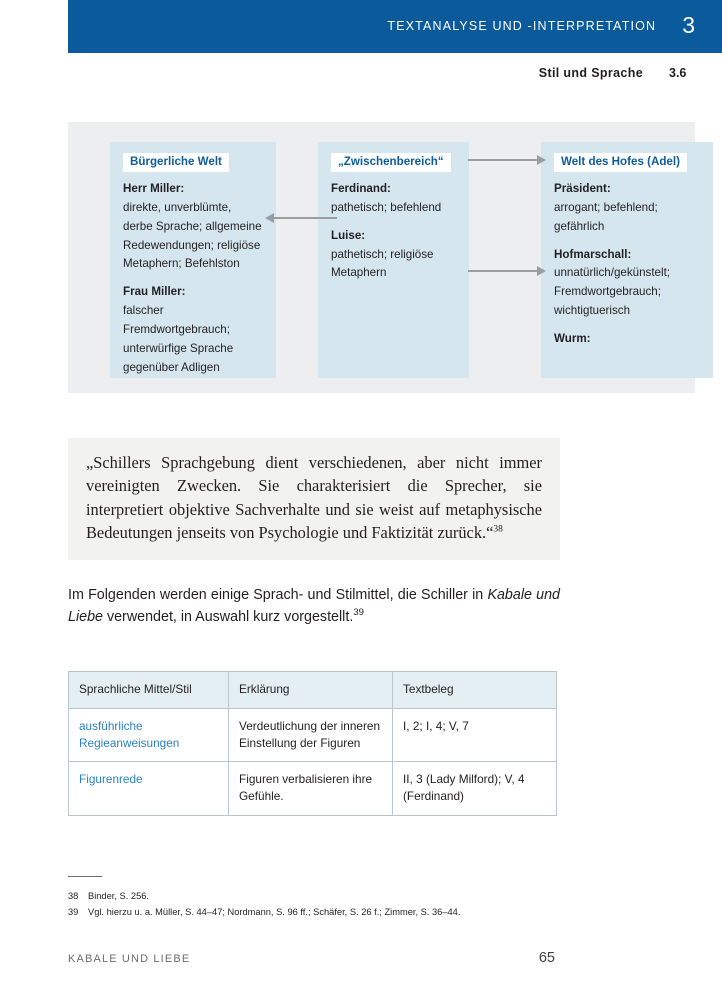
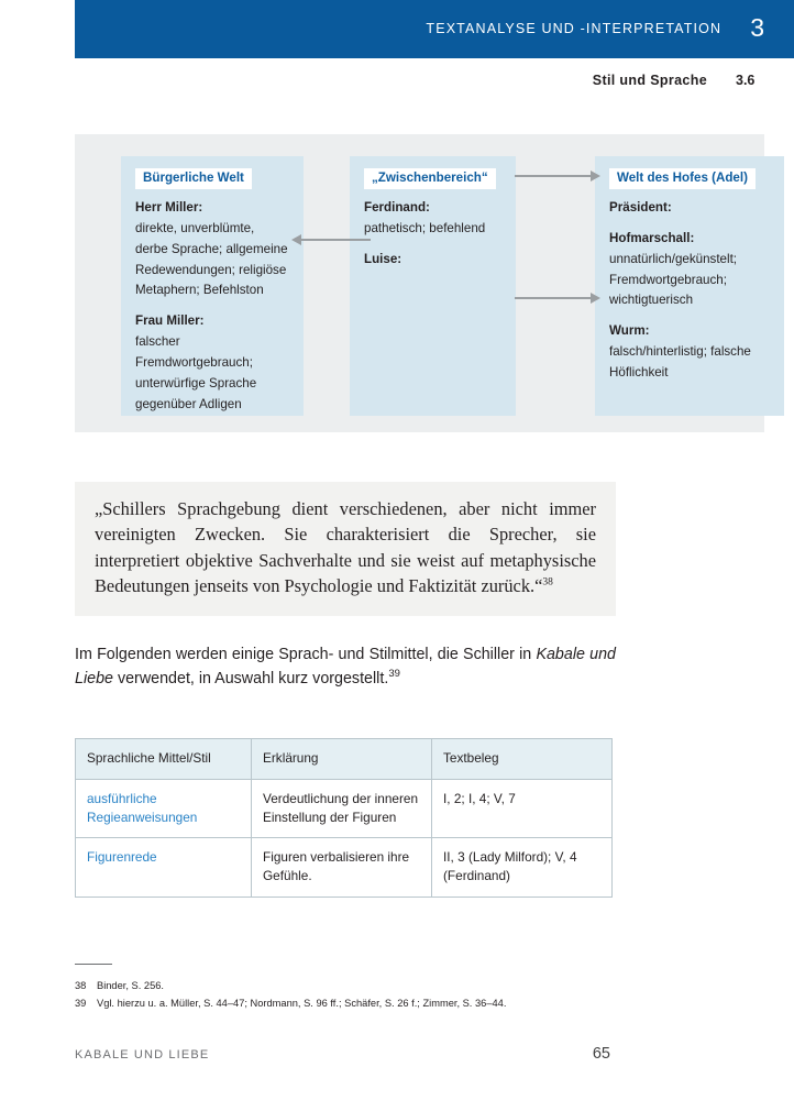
  TEXTANALYSE UND -INTERPRETATION
  3
  Stil und Sprache
  3.6
  Bürgerliche Welt
  Herr Miller:
  direkte, unverblümte, derbe Sprache; allgemeine Redewendungen; religiöse Metaphern; Befehlston
  Frau Miller:
  falscher Fremdwortgebrauch; unterwürfige Sprache gegenüber Adligen
  „Zwischenbereich“
  Ferdinand:
  pathetisch; befehlend
  Luise:
- pathetisch; religiöse Metaphern
  Welt des Hofes (Adel)
  Präsident:
- arrogant; befehlend; gefährlich
  Hofmarschall:
  unnatürlich/gekünstelt; Fremdwortgebrauch; wichtigtuerisch
  Wurm:
+ falsch/hinterlistig; falsche Höflichkeit
  „Schillers Sprachgebung dient verschiedenen, aber nicht immer vereinigten Zwecken. Sie charakterisiert die Sprecher, sie interpretiert objektive Sachverhalte und sie weist auf metaphysische Bedeutungen jenseits von Psychologie und Faktizität zurück.“38
  Im Folgenden werden einige Sprach- und Stilmittel, die Schiller in Kabale und Liebe verwendet, in Auswahl kurz vorgestellt.39
  Sprachliche Mittel/Stil	Erklärung	Textbeleg
  ausführliche Regieanweisungen	Verdeutlichung der inneren Einstellung der Figuren	I, 2; I, 4; V, 7
  Figurenrede	Figuren verbalisieren ihre Gefühle.	II, 3 (Lady Milford); V, 4 (Ferdinand)
  38
  Binder, S. 256.
  39
  Vgl. hierzu u. a. Müller, S. 44–47; Nordmann, S. 96 ff.; Schäfer, S. 26 f.; Zimmer, S. 36–44.
  KABALE UND LIEBE
  65
